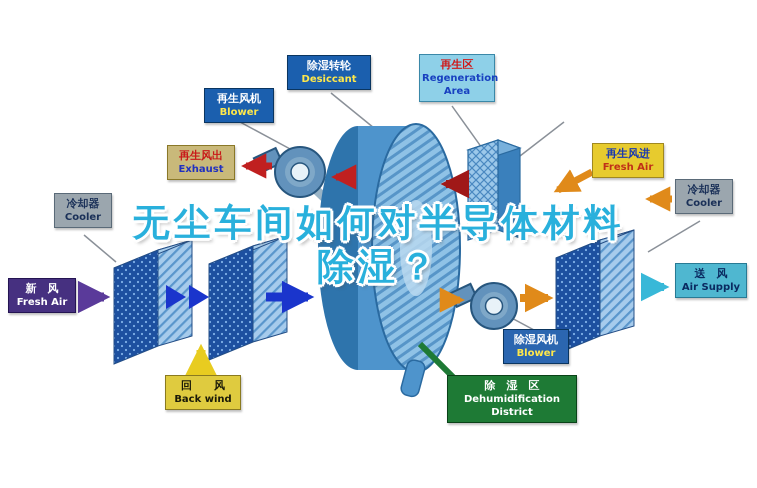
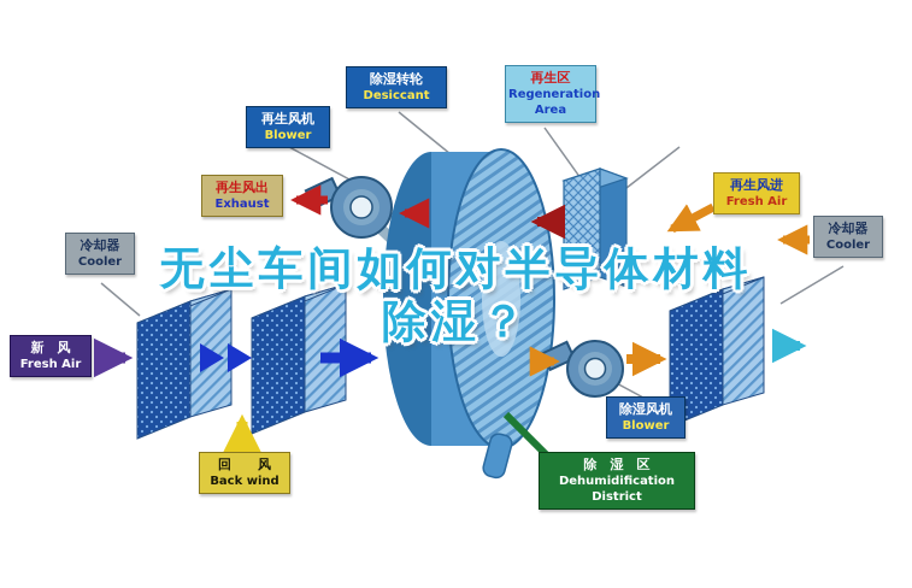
  除湿转轮
  Desiccant
  再生区
  Regeneration Area
  再生风机
  Blower
  再生风出
  Exhaust
  再生风进
  Fresh Air
  冷却器
  Cooler
  冷却器
  Cooler
  新 风
  Fresh Air
  回 风
  Back wind
  除湿风机
  Blower
- 送 风
- Air Supply
  除 湿 区
  Dehumidification
  District
  无尘车间如何对半导体材料
  除湿？
